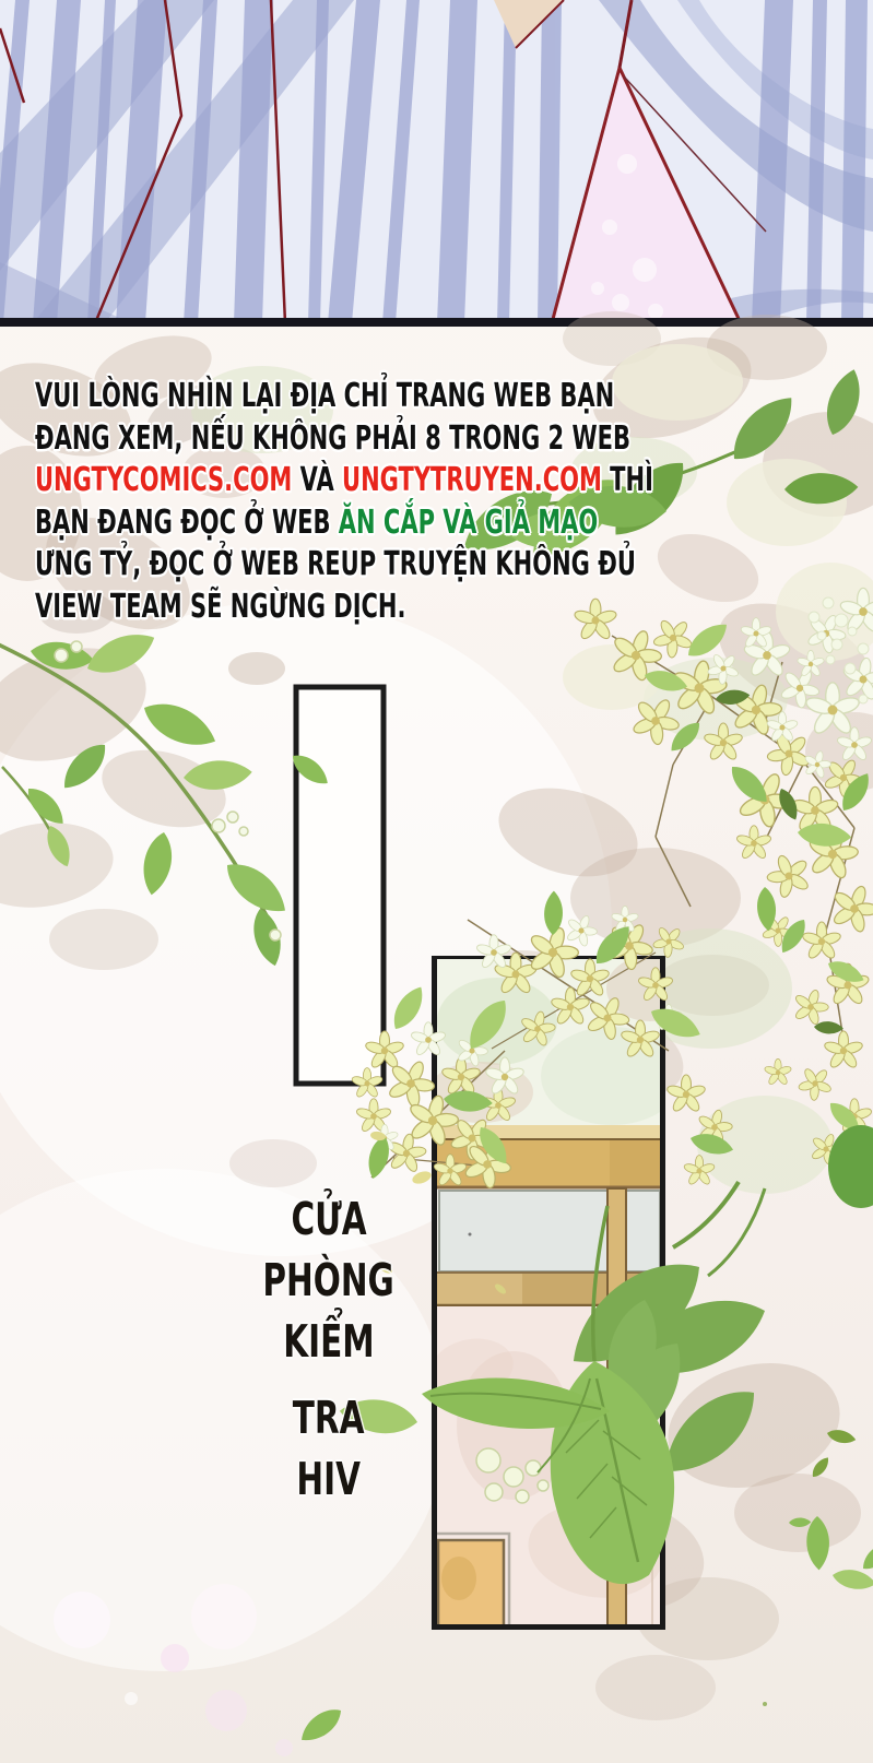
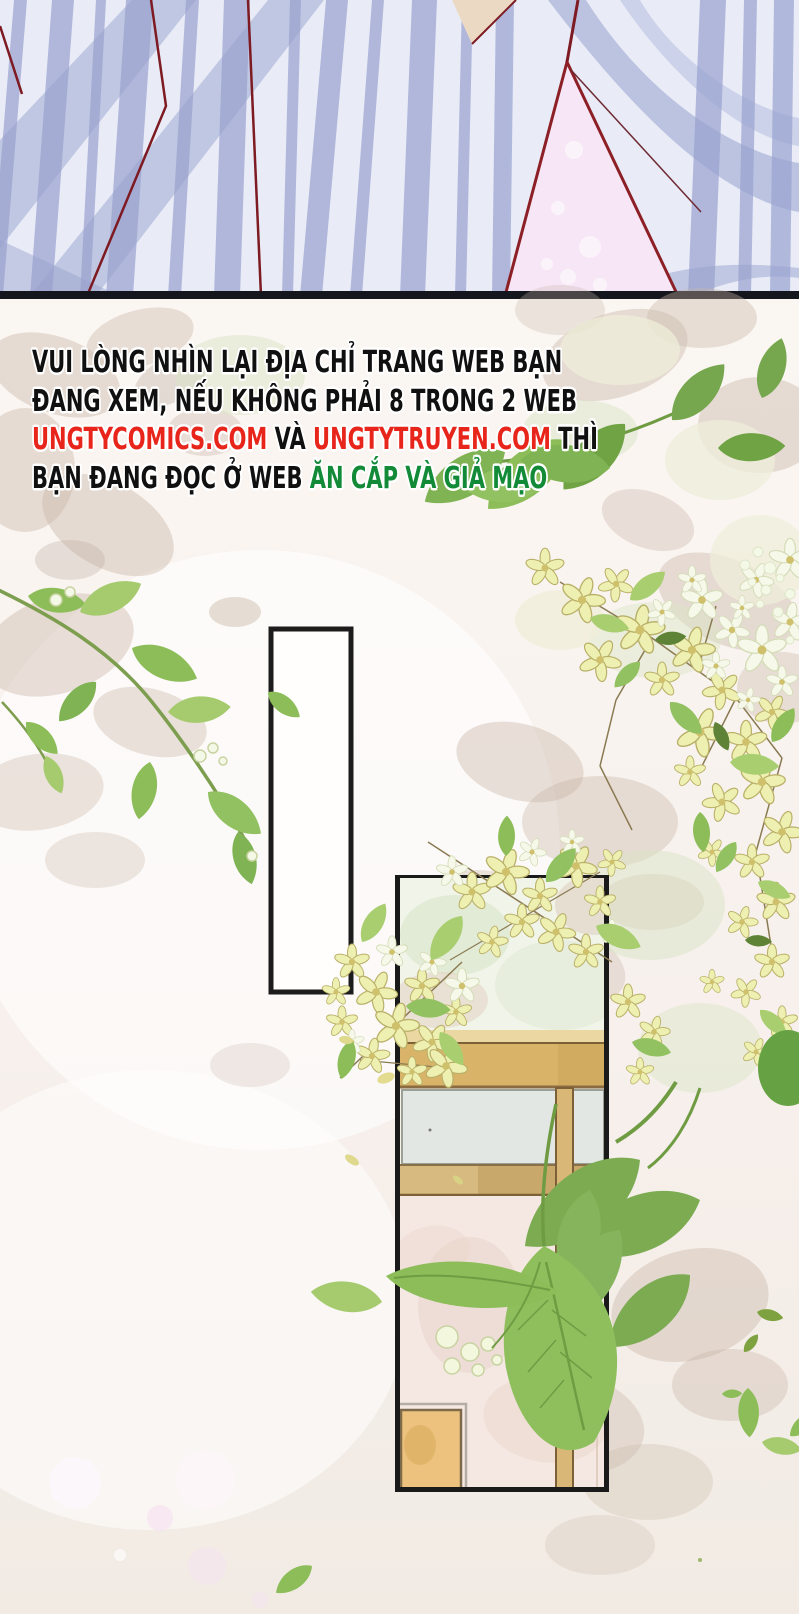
  VUI LÒNG NHÌN LẠI ĐỊA CHỈ TRANG WEB BẠN
  ĐANG XEM, NẾU KHÔNG PHẢI 8 TRONG 2 WEB
  UNGTYCOMICS.COM VÀ UNGTYTRUYEN.COM THÌ
  BẠN ĐANG ĐỌC Ở WEB ĂN CẮP VÀ GIẢ MẠO
- ƯNG TỶ, ĐỌC Ở WEB REUP TRUYỆN KHÔNG ĐỦ
- VIEW TEAM SẼ NGỪNG DỊCH.
- CỬA
- PHÒNG
- KIỂM
- TRA
- HIV
